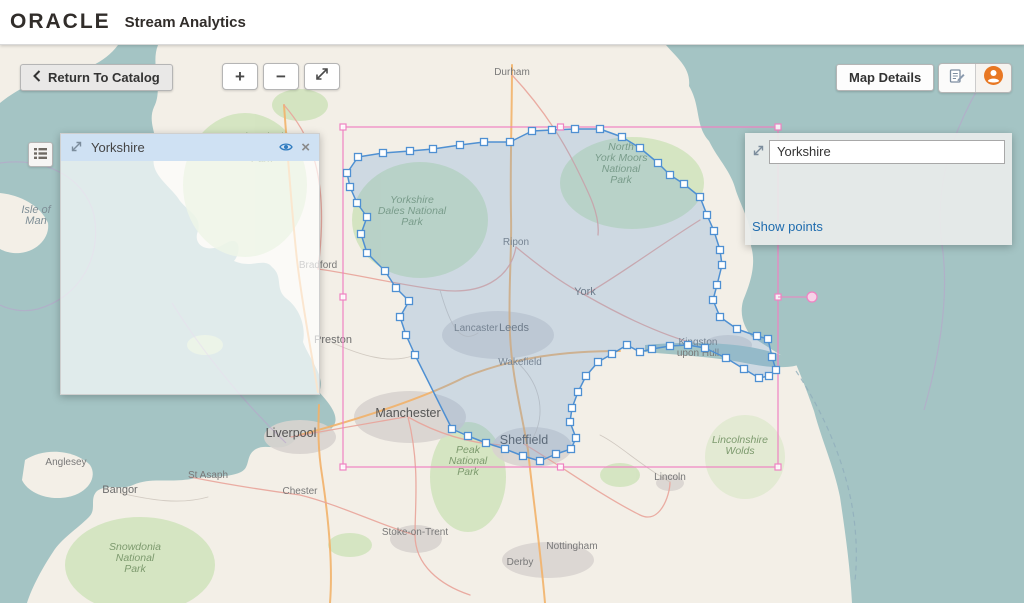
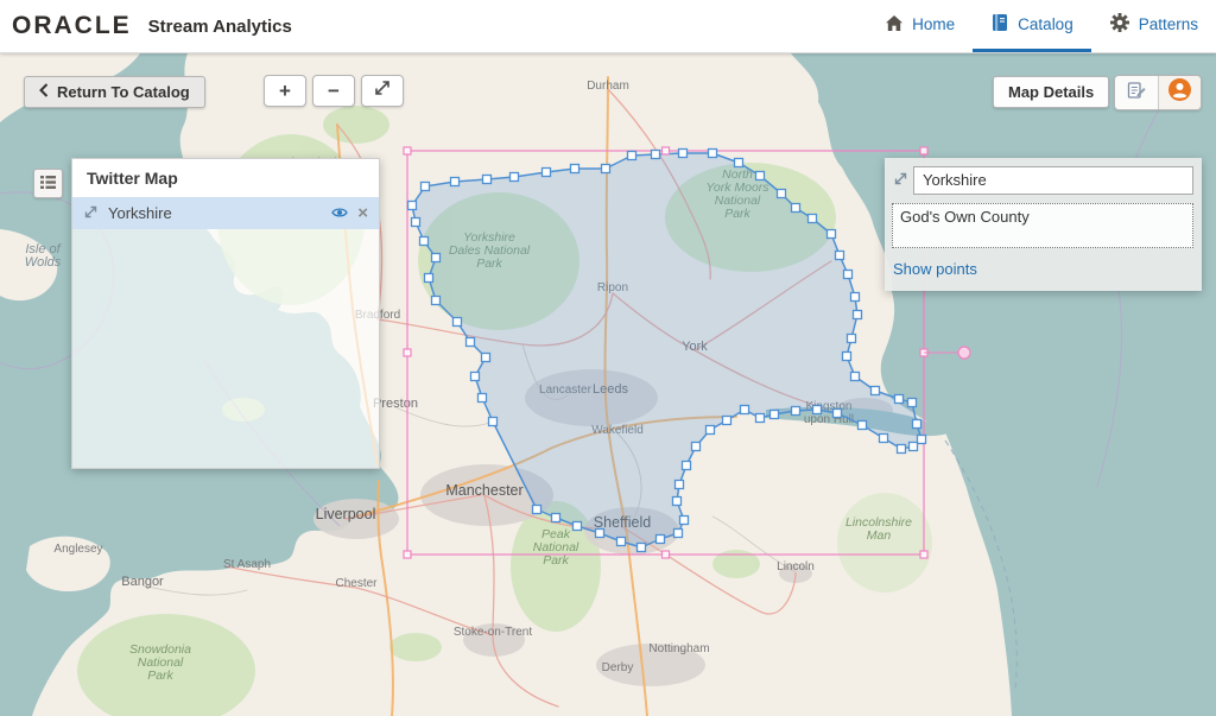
  ORACLE
  Stream Analytics
+ Home
+ Catalog
+ Patterns
  Durham
  North York Moors National Park
  Yorkshire Dales National Park
  Ripon
  York
  Bradford
  Prestn
  Lancaster
  Leeds
  Wakefield
  Manchester
  Liverpool
  Sheffield
  Kgston upon Hull
  Chester
  St Asaph
  Bangor
  Anglesey
  Snowdonia National Park
  Stoke-on-Trent
  Derby
  Nottingham
  Lincoln
- Lincolnshire Wolds
+ Lincolnshire Man
  Peak National Park
- Isle of Man
+ Isle of Wolds
  Return To Catalog
  +
  −
  Map Details
+ Twitter Map
  Yorkshire
  ×
  Yorkshire
+ God's Own County
  Show points
